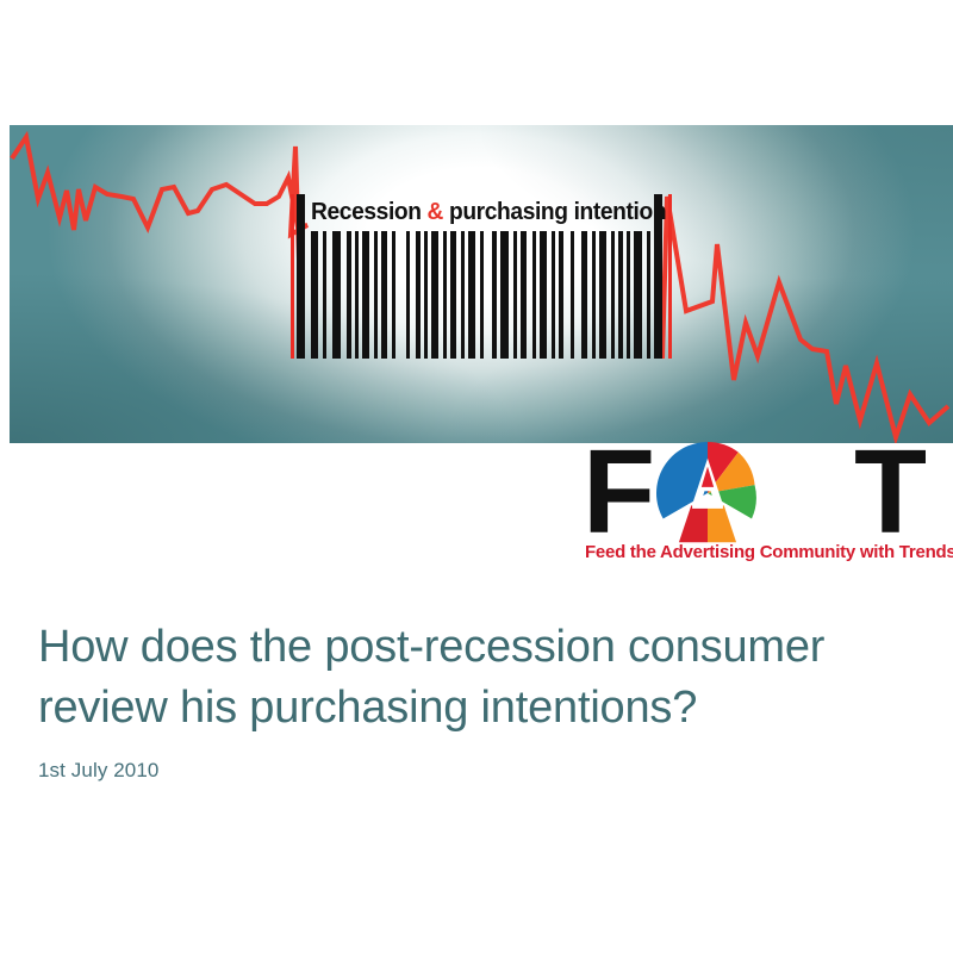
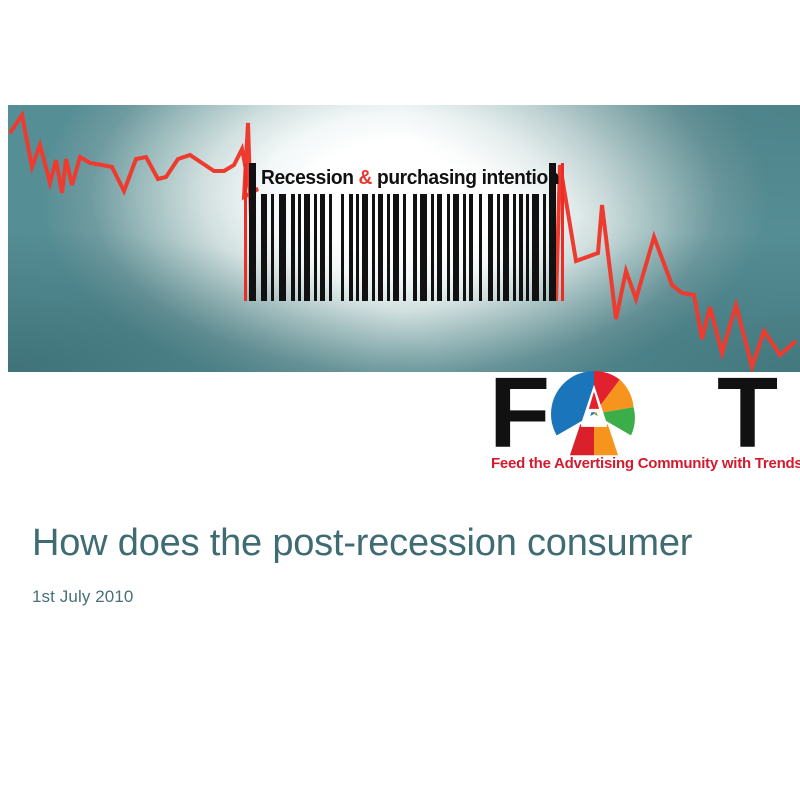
  Recession & purchasing intentio
  F
  T
  Feed the Advertising Community with Trends
  How does the post-recession consumer
- review his purchasing intentions?
  1st July 2010
